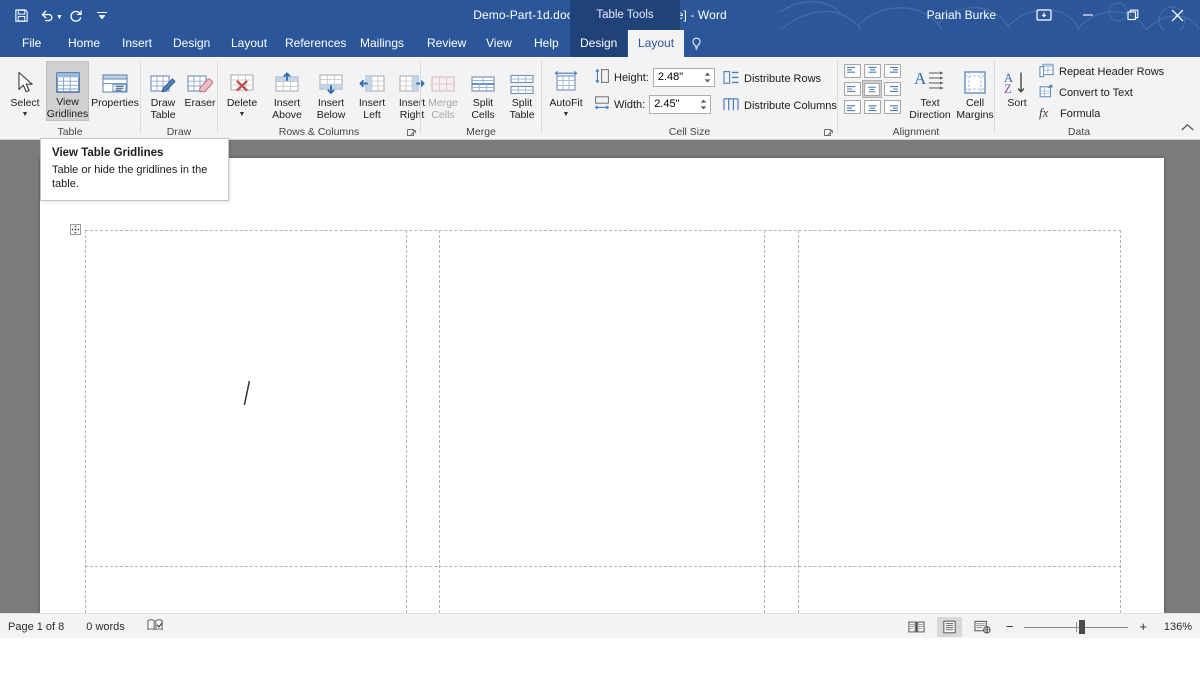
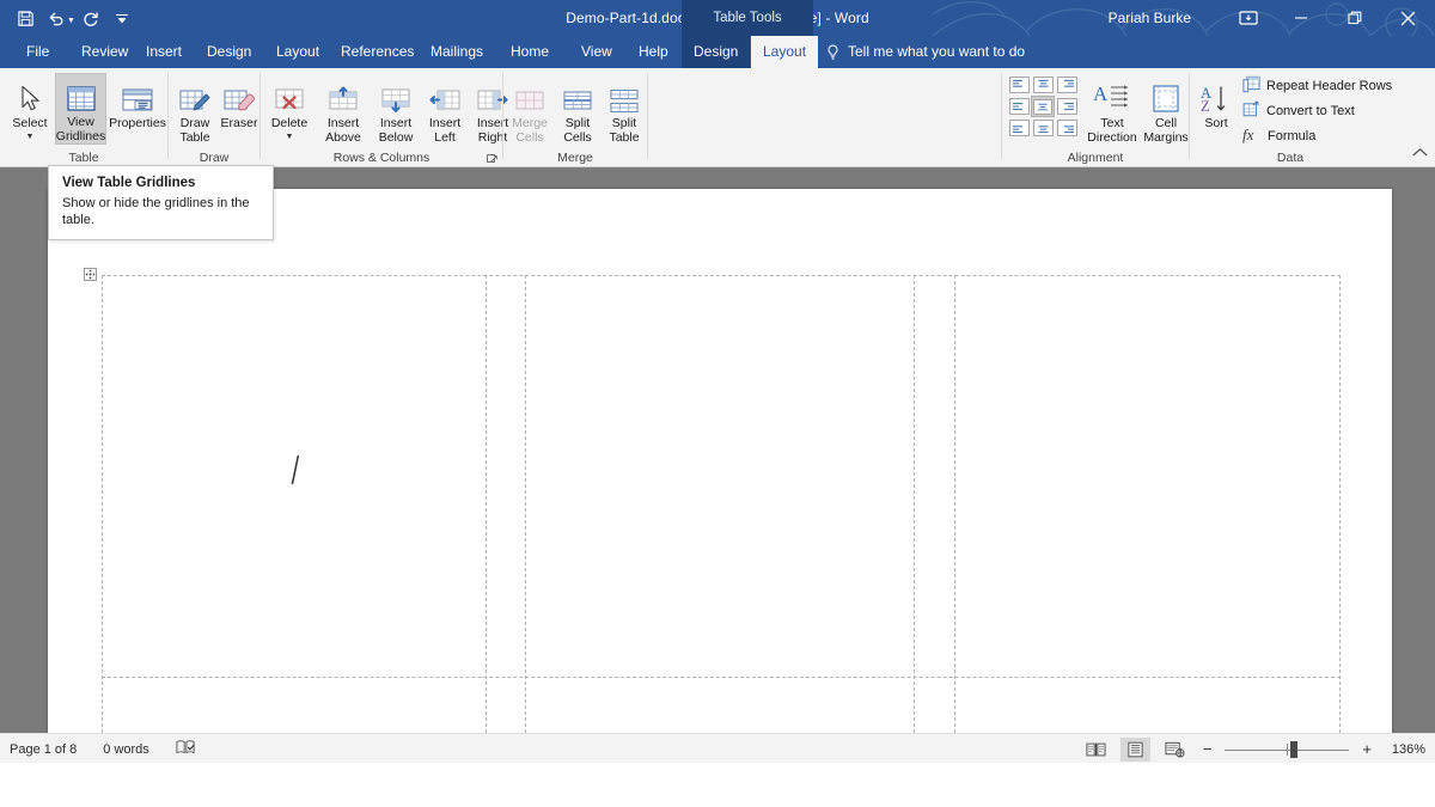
  Table Tools
  Pariah Burke
  File
- Home
+ Review
  Insert
  Design
  Layout
  References
  Mailings
- Review
+ Home
  View
  Help
  Design
  Layout
+ Tell me what you want to do
  Select
  View
  Gridlines
  Properties
  Table
  Draw
  Table
  Eraser
  Draw
  Delete
  Insert
  Above
  Insert
  Below
  Insert
  Left
  Inset
  Right
  Rows & Columns
  Merge
  Cells
  Split
  Cells
  Split
  Table
  Merge
- AutoFit
- Height:
- 2.48"
- Width:
- 2.45"
- Distribute Rows
- Distribute Columns
- Cell Size
  A
  Text
  Direction
  Cell
  Margins
  Alignment
  A
  Z
  Sort
  Repeat Header Rows
  Convert to Text
  fx
  Formula
  Data
  View Table Gridlines
- Table or hide the gridlines in the table.
+ Show or hide the gridlines in the table.
  Page 1 of 8
  0 words
  −
  +
  136%
